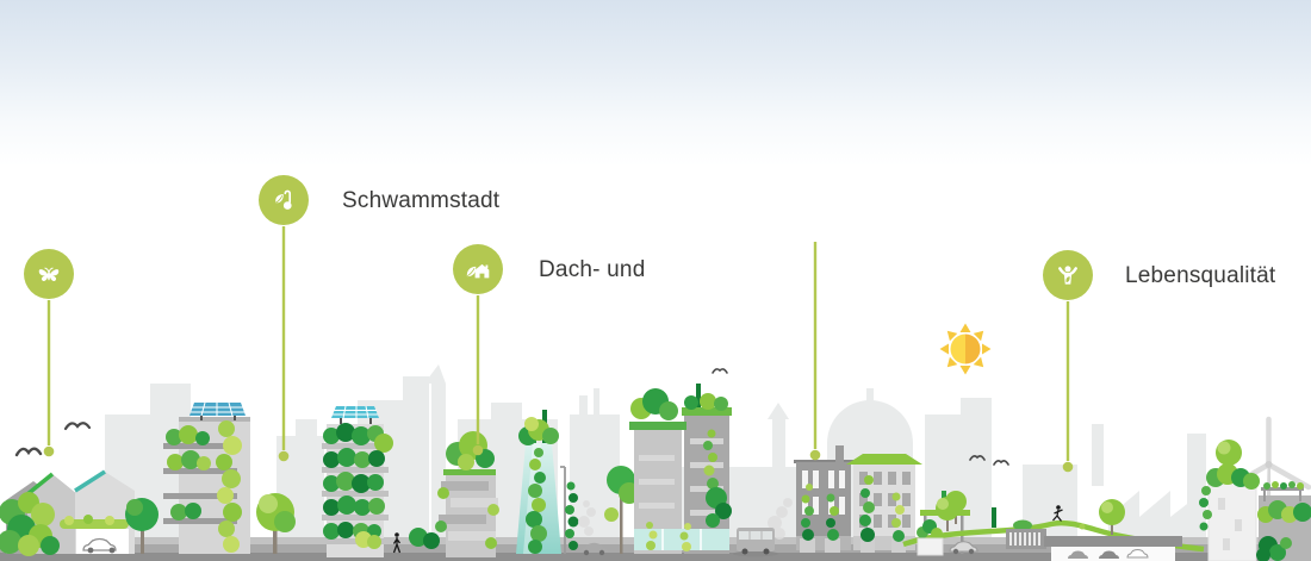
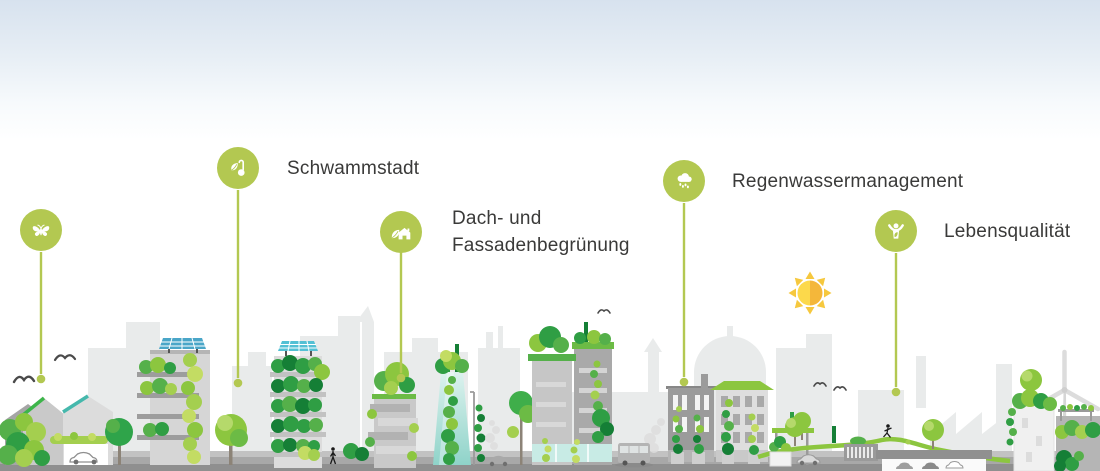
  Schwammstadt
  Dach- und
+ Fassadenbegrünung
+ Regenwassermanagement
  Lebensqualität
